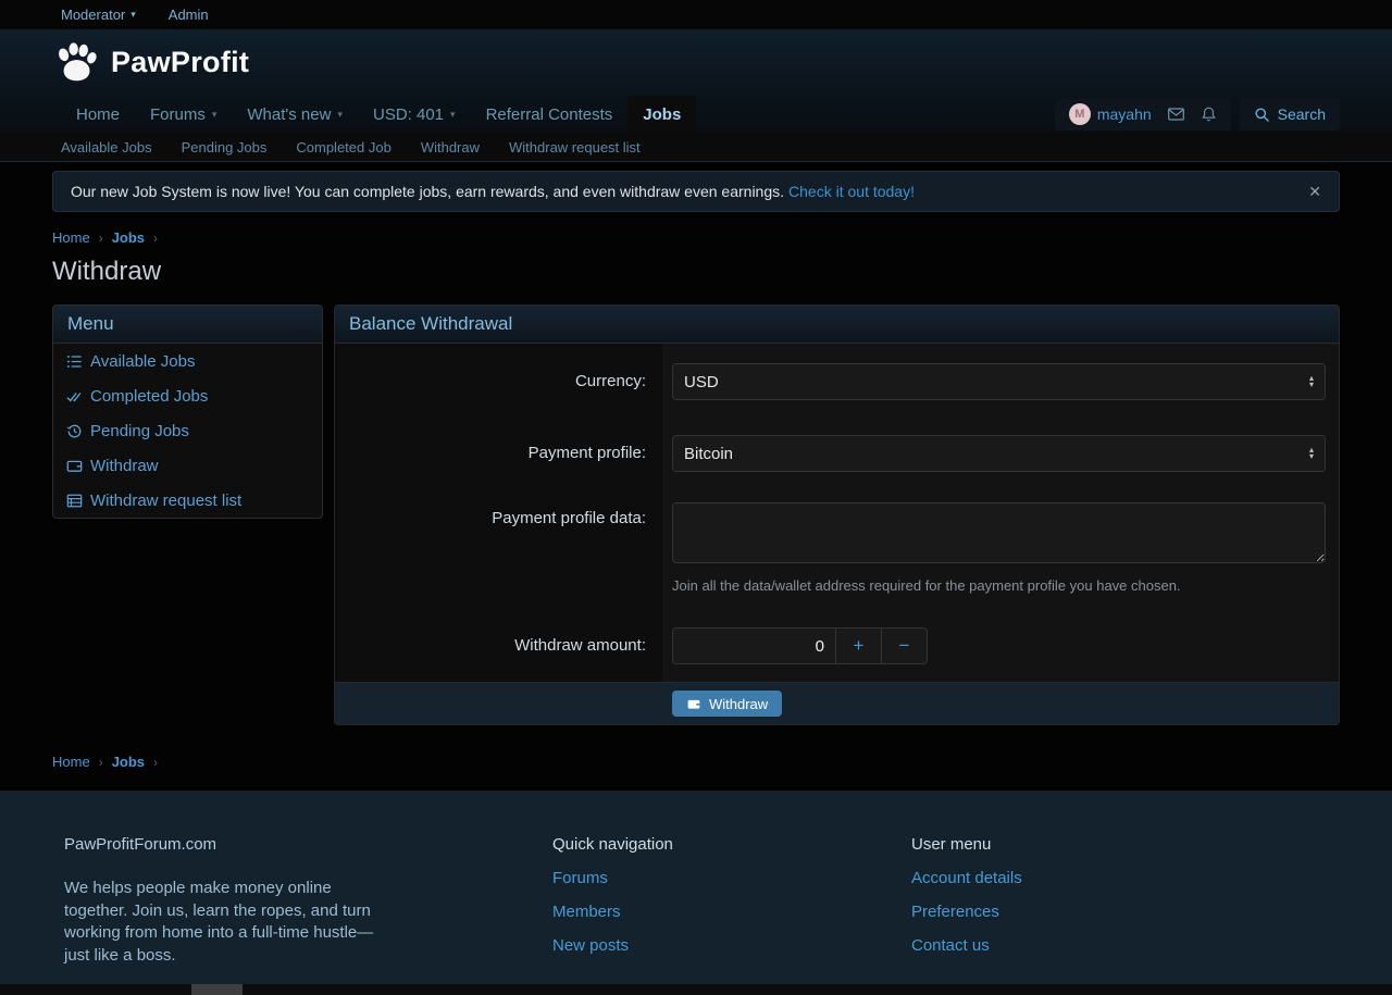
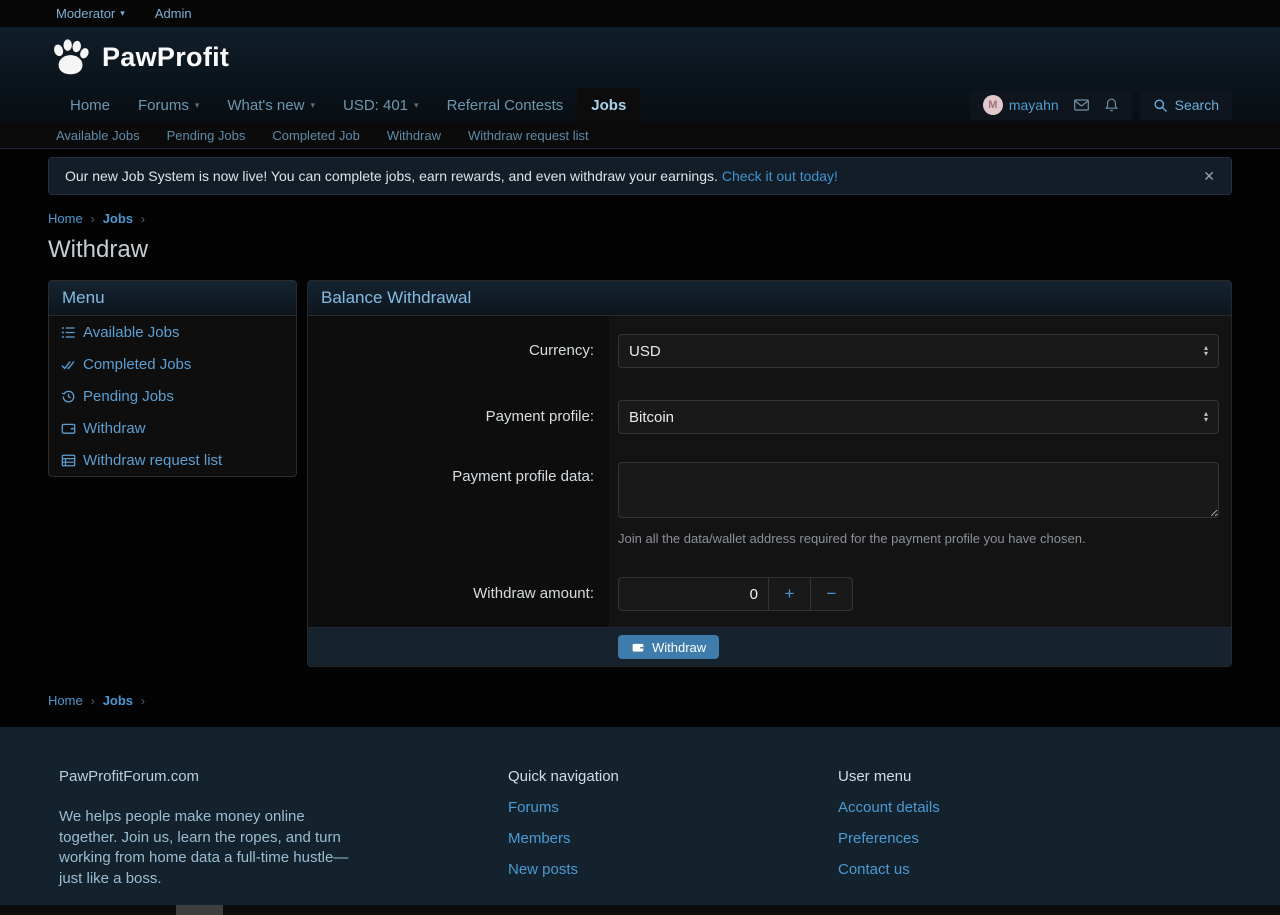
  Moderator
  ▾
  Admin
  PawProfit
  Home
  Forums
  ▾
  What's new
  ▾
  USD: 401
  ▾
  Referral Contests
  Jobs
  M
  mayahn
  Search
  Available Jobs
  Pending Jobs
  Completed Job
  Withdraw
  Withdraw request list
- Our new Job System is now live! You can complete jobs, earn rewards, and even withdraw even earnings.
+ Our new Job System is now live! You can complete jobs, earn rewards, and even withdraw your earnings.
  Check it out today!
  ✕
  Home
  ›
  Jobs
  ›
  Withdraw
  Menu
  Available Jobs
  Completed Jobs
  Pending Jobs
  Withdraw
  Withdraw request list
  Balance Withdrawal
  Currency:
  USD
  ▴
  ▾
  Payment profile:
  Bitcoin
  ▴
  ▾
  Payment profile data:
  Join all the data/wallet address required for the payment profile you have chosen.
  Withdraw amount:
  0
  +
  −
  Withdraw
  Home
  ›
  Jobs
  ›
  PawProfitForum.com
- We helps people make money online together. Join us, learn the ropes, and turn working from home into a full-time hustle—just like a boss.
+ We helps people make money online together. Join us, learn the ropes, and turn working from home data a full-time hustle—just like a boss.
  Quick navigation
  Forums
  Members
  New posts
  User menu
  Account details
  Preferences
  Contact us
